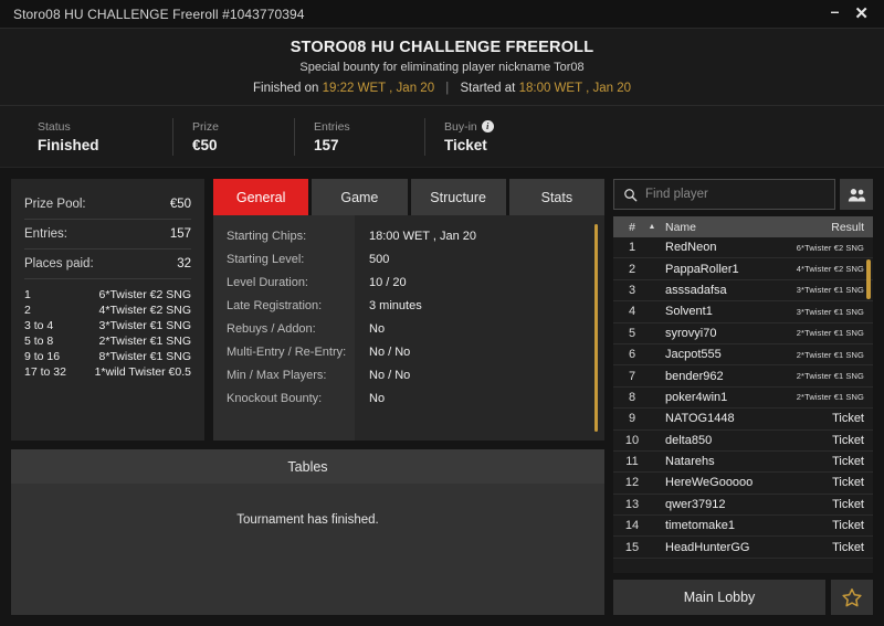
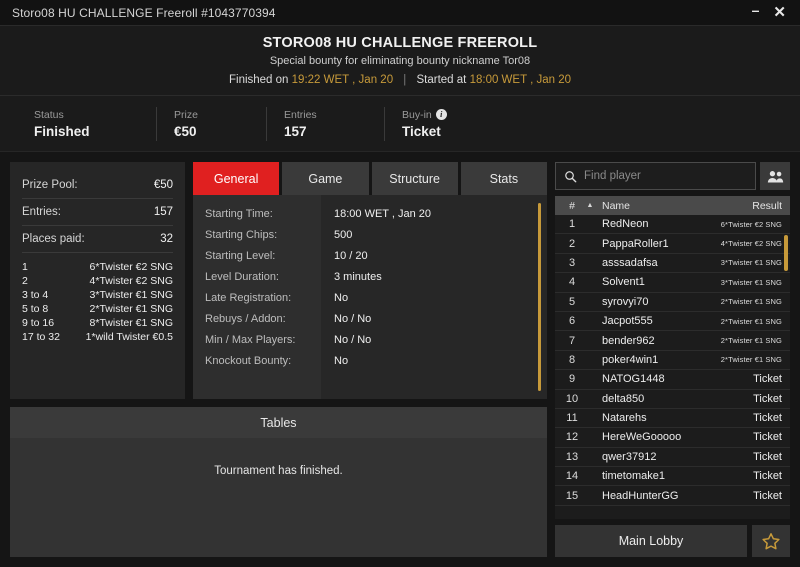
  Storo08 HU CHALLENGE Freeroll #1043770394
  –
  ✕
  STORO08 HU CHALLENGE FREEROLL
- Special bounty for eliminating player nickname Tor08
+ Special bounty for eliminating bounty nickname Tor08
  Finished on 19:22 WET , Jan 20 | Started at 18:00 WET , Jan 20
  Status
  Finished
  Prize
  €50
  Entries
  157
  Buy-in
  i
  Ticket
  Prize Pool:
  €50
  Entries:
  157
  Places paid:
  32
  1
  6*Twister €2 SNG
  2
  4*Twister €2 SNG
  3 to 4
  3*Twister €1 SNG
  5 to 8
  2*Twister €1 SNG
  9 to 16
  8*Twister €1 SNG
  17 to 32
  1*wild Twister €0.5
  General
  Game
  Structure
  Stats
+ Starting Time:
  Starting Chips:
  Starting Level:
  Level Duration:
  Late Registration:
  Rebuys / Addon:
- Multi-Entry / Re-Entry:
  Min / Max Players:
  Knockout Bounty:
  18:00 WET , Jan 20
  500
  10 / 20
  3 minutes
  No
  No / No
  No / No
  No
  Tables
  Tournament has finished.
  Find player
  #
  Name
  Result
  1
  RedNeon
  6*Twister €2 SNG
  2
  PappaRoller1
  4*Twister €2 SNG
  3
  asssadafsa
  3*Twister €1 SNG
  4
  Solvent1
  3*Twister €1 SNG
  5
  syrovyi70
  2*Twister €1 SNG
  6
  Jacpot555
  2*Twister €1 SNG
  7
  bender962
  2*Twister €1 SNG
  8
  poker4win1
  2*Twister €1 SNG
  9
  NATOG1448
  Ticket
  10
  delta850
  Ticket
  11
  Natarehs
  Ticket
  12
  HereWeGooooo
  Ticket
  13
  qwer37912
  Ticket
  14
  timetomake1
  Ticket
  15
  HeadHunterGG
  Ticket
  Main Lobby
